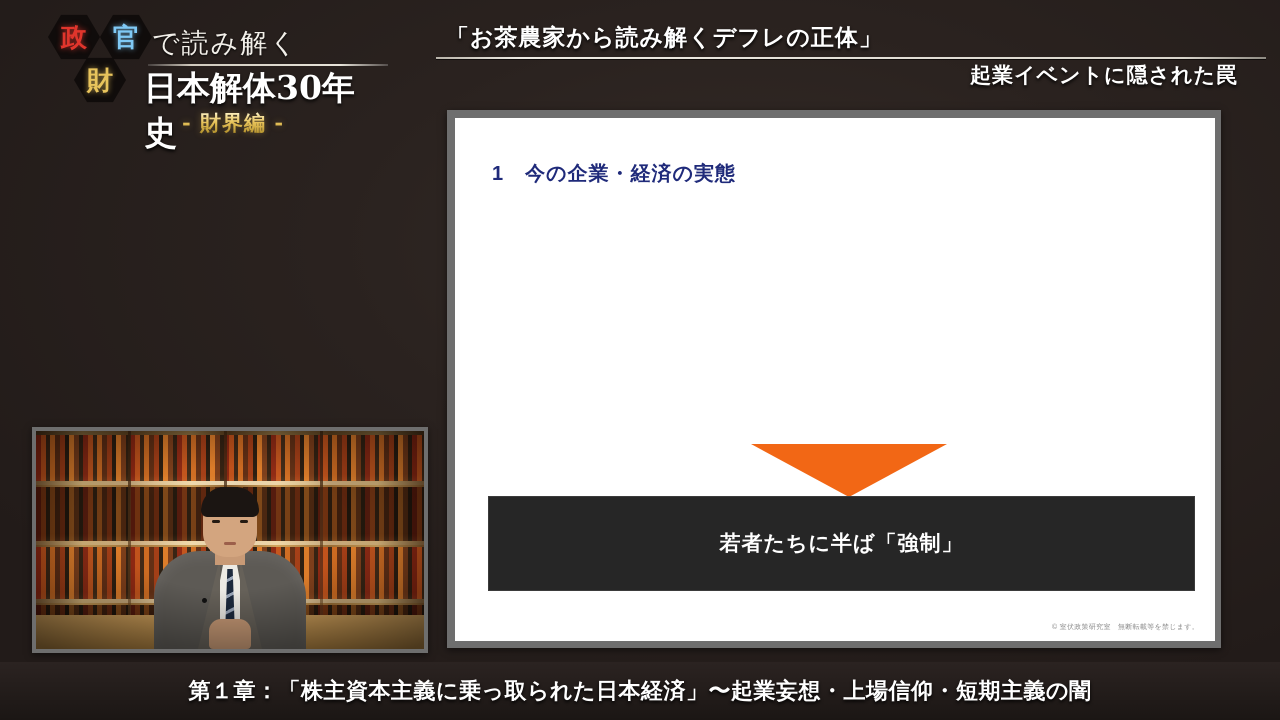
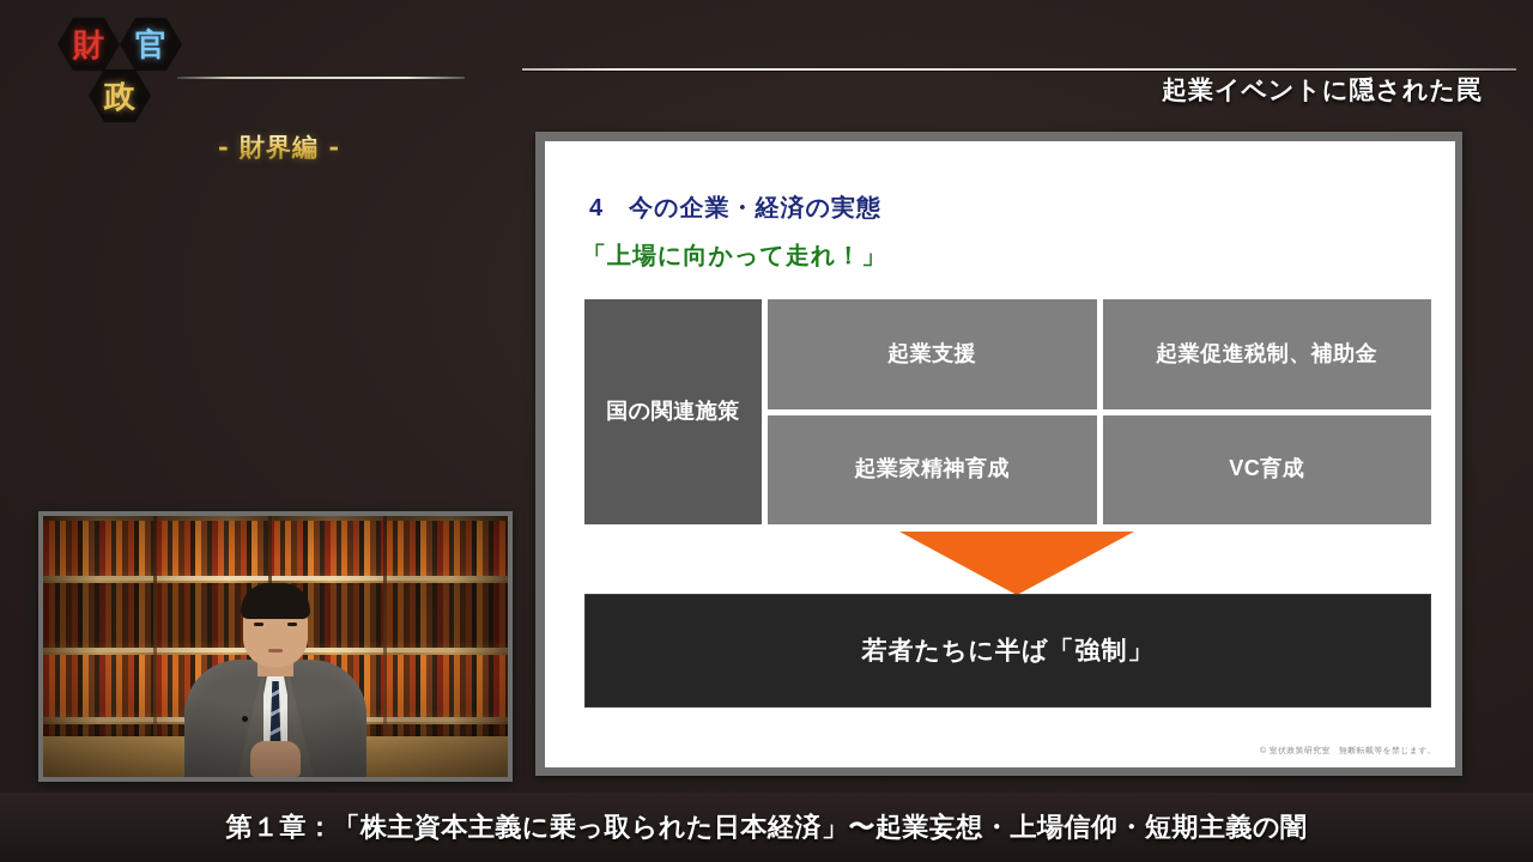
- 政
+ 財
  官
- 財
+ 政
- で読み解く
- 日本解体30年史
  - 財界編 -
- 「お茶農家から読み解くデフレの正体」
  起業イベントに隠された罠
- 1 今の企業・経済の実態
+ 4 今の企業・経済の実態
+ 「上場に向かって走れ！」
+ 国の関連施策
+ 起業支援
+ 起業促進税制、補助金
+ 起業家精神育成
+ VC育成
  若者たちに半ば「強制」
  第１章：「株主資本主義に乗っ取られた日本経済」〜起業妄想・上場信仰・短期主義の闇
